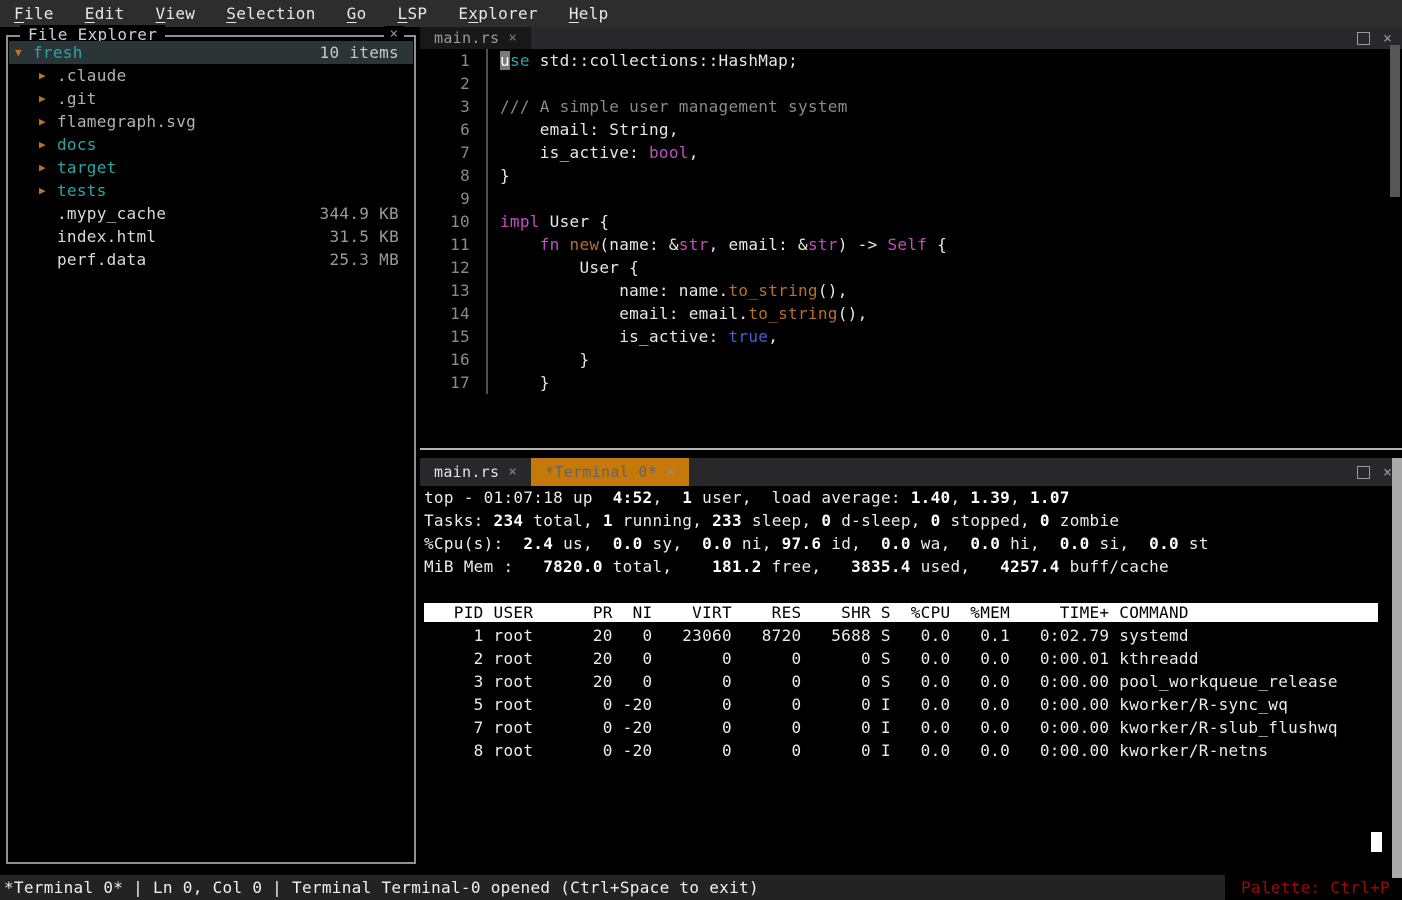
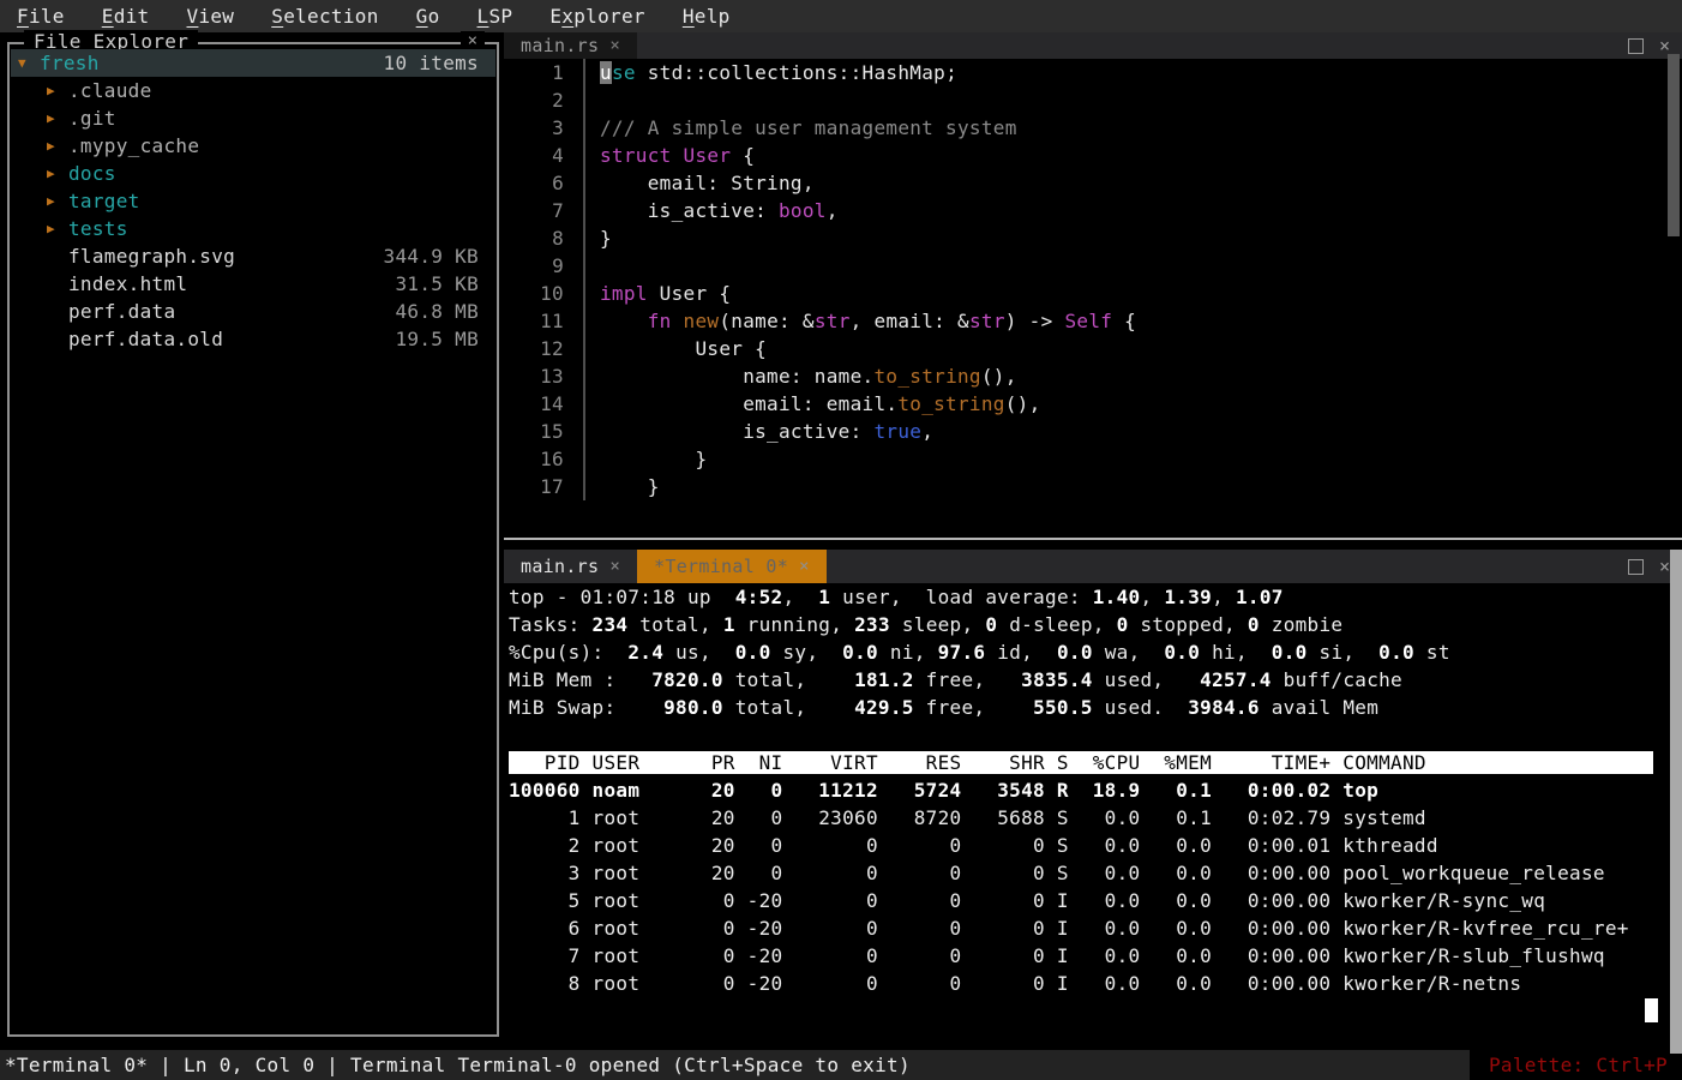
  File
  Edit
  View
  Selection
  Go
  LSP
  Explorer
  Help
  File Explorer
  ×
  ▼
  fresh
  10 items
  ▶
  .claude
  ▶
  .git
  ▶
- flamegraph.svg
+ .mypy_cache
  ▶
  docs
  ▶
  target
  ▶
  tests
- .mypy_cache
+ flamegraph.svg
  344.9 KB
  index.html
  31.5 KB
  perf.data
- 25.3 MB
+ 46.8 MB
+ perf.data.old
+ 19.5 MB
  main.rs
  ×
  ×
  1
  use std::collections::HashMap;
  2
  3
  /// A simple user management system
+ 4
+ struct User {
  6
  email: String,
  7
  is_active: bool,
  8
  }
  9
  10
  impl User {
  11
  fn new(name: &str, email: &str) -> Self {
  12
  User {
  13
  name: name.to_string(),
  14
  email: email.to_string(),
  15
  is_active: true,
  16
  }
  17
  }
  main.rs
  ×
  *Terminal 0*
  ×
  ×
  top - 01:07:18 up 4:52, 1 user, load average: 1.40, 1.39, 1.07
  Tasks: 234 total, 1 running, 233 sleep, 0 d-sleep, 0 stopped, 0 zombie
  %Cpu(s): 2.4 us, 0.0 sy, 0.0 ni, 97.6 id, 0.0 wa, 0.0 hi, 0.0 si, 0.0 st
  MiB Mem : 7820.0 total, 181.2 free, 3835.4 used, 4257.4 buff/cache
+ MiB Swap: 980.0 total, 429.5 free, 550.5 used. 3984.6 avail Mem
  PID USER PR NI VIRT RES SHR S %CPU %MEM TIME+ COMMAND
+ 100060 noam 20 0 11212 5724 3548 R 18.9 0.1 0:00.02 top
  1 root 20 0 23060 8720 5688 S 0.0 0.1 0:02.79 systemd
  2 root 20 0 0 0 0 S 0.0 0.0 0:00.01 kthreadd
  3 root 20 0 0 0 0 S 0.0 0.0 0:00.00 pool_workqueue_release
  5 root 0 -20 0 0 0 I 0.0 0.0 0:00.00 kworker/R-sync_wq
+ 6 root 0 -20 0 0 0 I 0.0 0.0 0:00.00 kworker/R-kvfree_rcu_re+
  7 root 0 -20 0 0 0 I 0.0 0.0 0:00.00 kworker/R-slub_flushwq
  8 root 0 -20 0 0 0 I 0.0 0.0 0:00.00 kworker/R-netns
  *Terminal 0* | Ln 0, Col 0 | Terminal Terminal-0 opened (Ctrl+Space to exit)
  Palette: Ctrl+P
